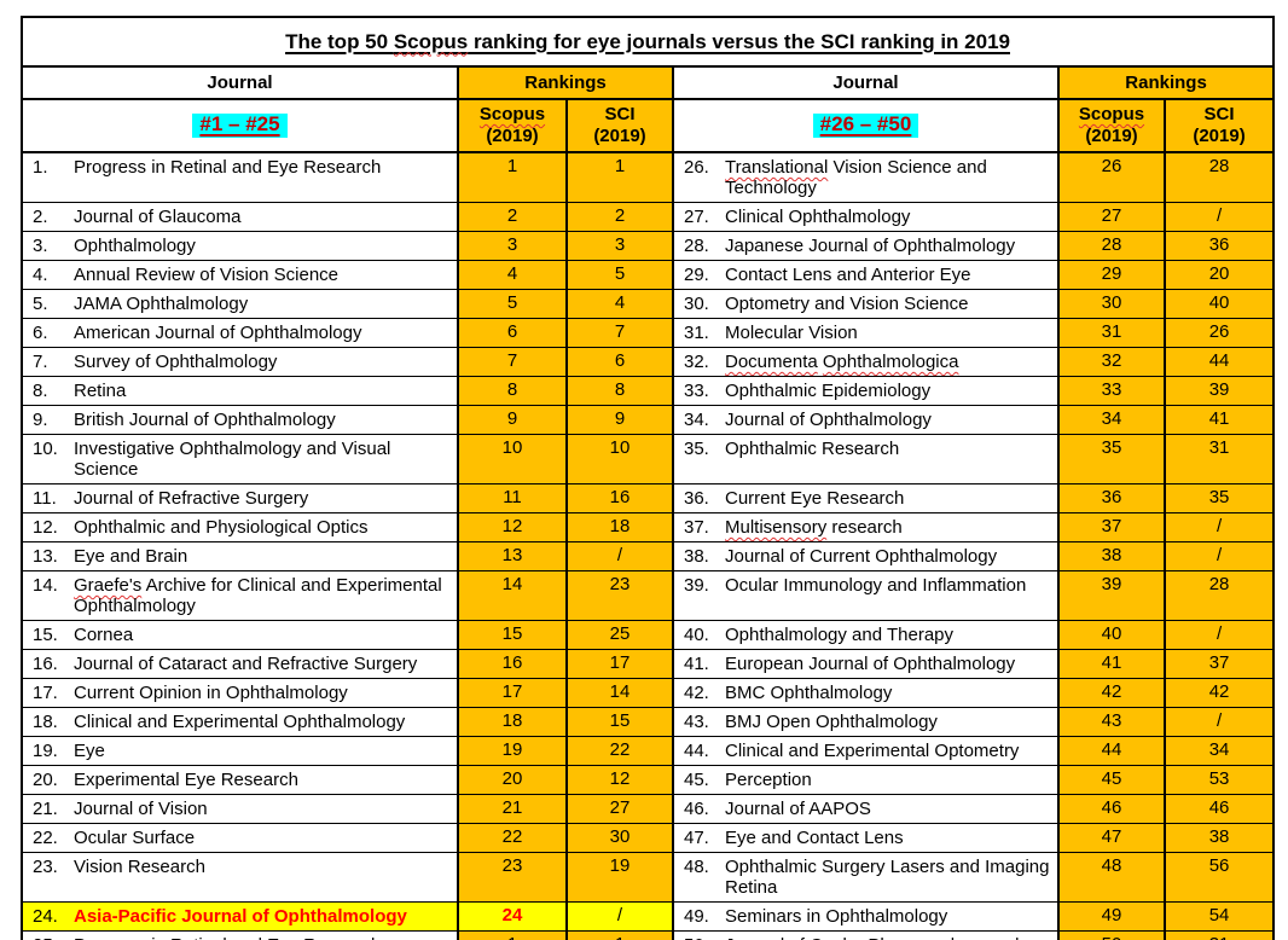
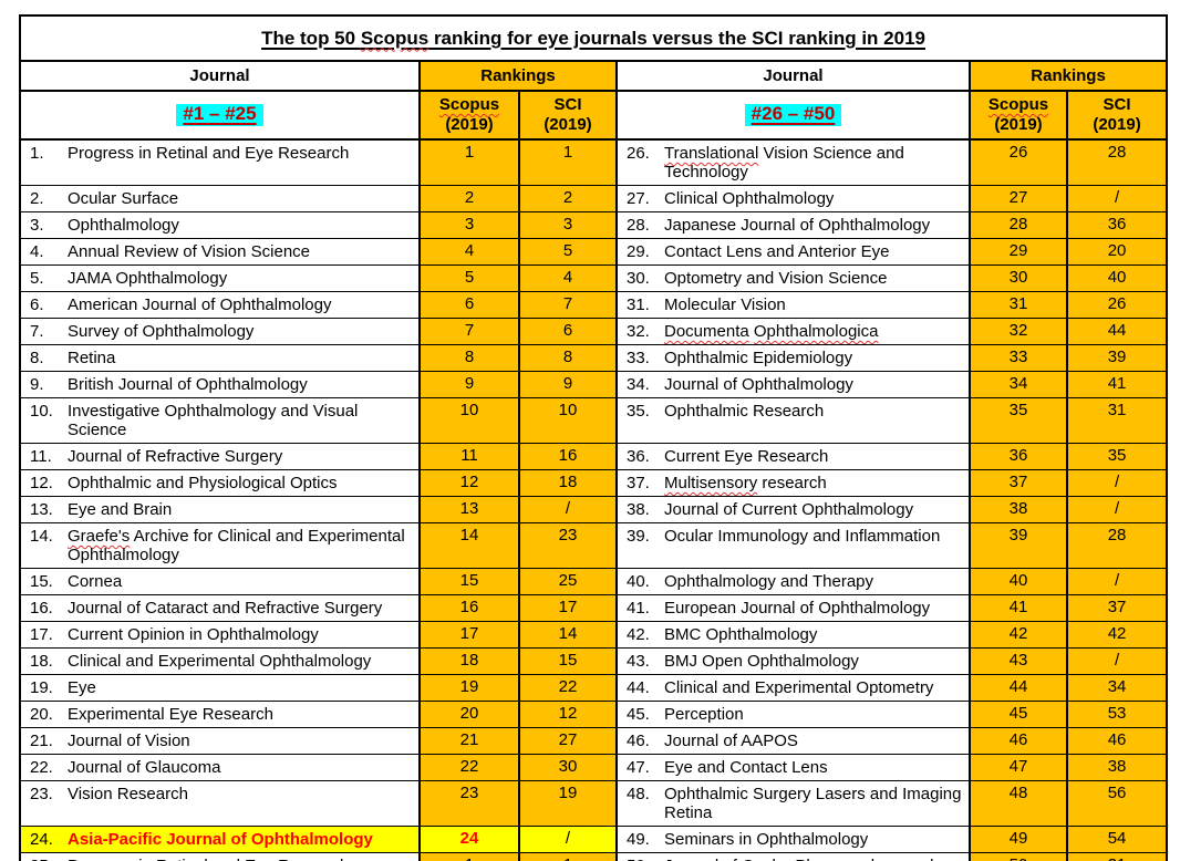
  The top 50 Scopus ranking for eye journals versus the SCI ranking in 2019
  Journal	Rankings	Journal	Rankings
  #1 – #25	Scopus (2019)	SCI (2019)	#26 – #50	Scopus (2019)	SCI (2019)
  1. Progress in Retinal and Eye Research	1	1	26. Translational Vision Science and Technology	26	28
- 2. Journal of Glaucoma	2	2	27. Clinical Ophthalmology	27	/
+ 2. Ocular Surface	2	2	27. Clinical Ophthalmology	27	/
  3. Ophthalmology	3	3	28. Japanese Journal of Ophthalmology	28	36
  4. Annual Review of Vision Science	4	5	29. Contact Lens and Anterior Eye	29	20
  5. JAMA Ophthalmology	5	4	30. Optometry and Vision Science	30	40
  6. American Journal of Ophthalmology	6	7	31. Molecular Vision	31	26
  7. Survey of Ophthalmology	7	6	32. Documenta Ophthalmologica	32	44
  8. Retina	8	8	33. Ophthalmic Epidemiology	33	39
  9. British Journal of Ophthalmology	9	9	34. Journal of Ophthalmology	34	41
  10. Investigative Ophthalmology and Visual Science	10	10	35. Ophthalmic Research	35	31
  11. Journal of Refractive Surgery	11	16	36. Current Eye Research	36	35
  12. Ophthalmic and Physiological Optics	12	18	37. Multisensory research	37	/
  13. Eye and Brain	13	/	38. Journal of Current Ophthalmology	38	/
  14. Graefe's Archive for Clinical and Experimental Ophthalmology	14	23	39. Ocular Immunology and Inflammation	39	28
  15. Cornea	15	25	40. Ophthalmology and Therapy	40	/
  16. Journal of Cataract and Refractive Surgery	16	17	41. European Journal of Ophthalmology	41	37
  17. Current Opinion in Ophthalmology	17	14	42. BMC Ophthalmology	42	42
  18. Clinical and Experimental Ophthalmology	18	15	43. BMJ Open Ophthalmology	43	/
  19. Eye	19	22	44. Clinical and Experimental Optometry	44	34
  20. Experimental Eye Research	20	12	45. Perception	45	53
  21. Journal of Vision	21	27	46. Journal of AAPOS	46	46
- 22. Ocular Surface	22	30	47. Eye and Contact Lens	47	38
+ 22. Journal of Glaucoma	22	30	47. Eye and Contact Lens	47	38
  23. Vision Research	23	19	48. Ophthalmic Surgery Lasers and Imaging Retina	48	56
  24. Asia-Pacific Journal of Ophthalmology	24	/	49. Seminars in Ophthalmology	49	54
